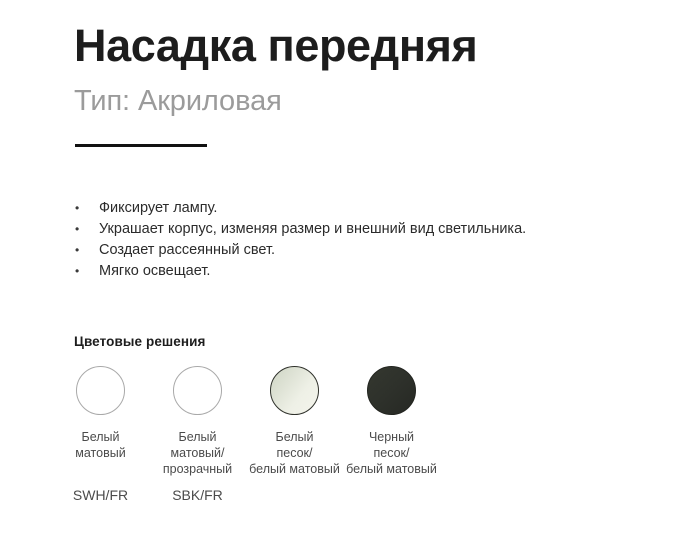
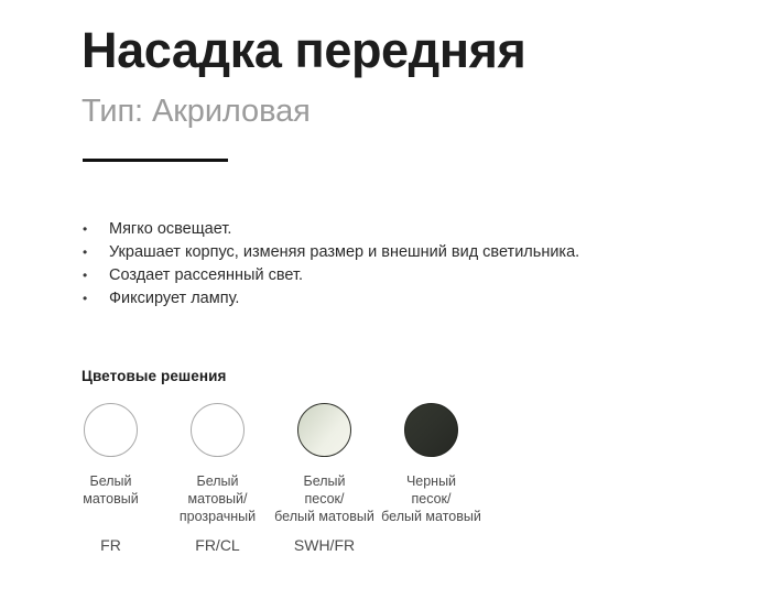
  Насадка передняя
  Тип: Акриловая
  •
- Фиксирует лампу.
+ Мягко освещает.
  •
  Украшает корпус, изменяя размер и внешний вид светильника.
  •
  Создает рассеянный свет.
  •
- Мягко освещает.
+ Фиксирует лампу.
  Цветовые решения
  Белый
  матовый
  Белый
  матовый/
  прозрачный
  Белый
  песок/
  белый матовый
  Черный
  песок/
  белый матовый
+ FR
+ FR/CL
  SWH/FR
- SBK/FR
